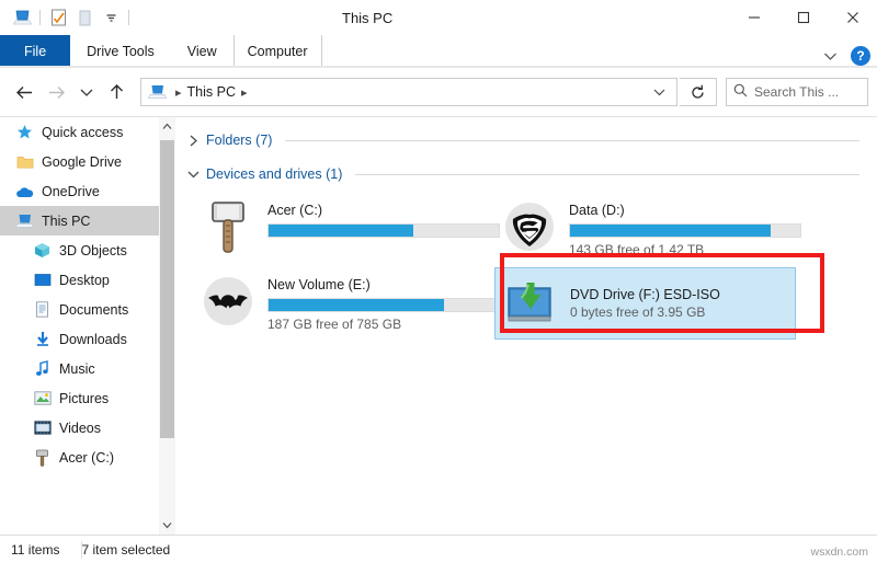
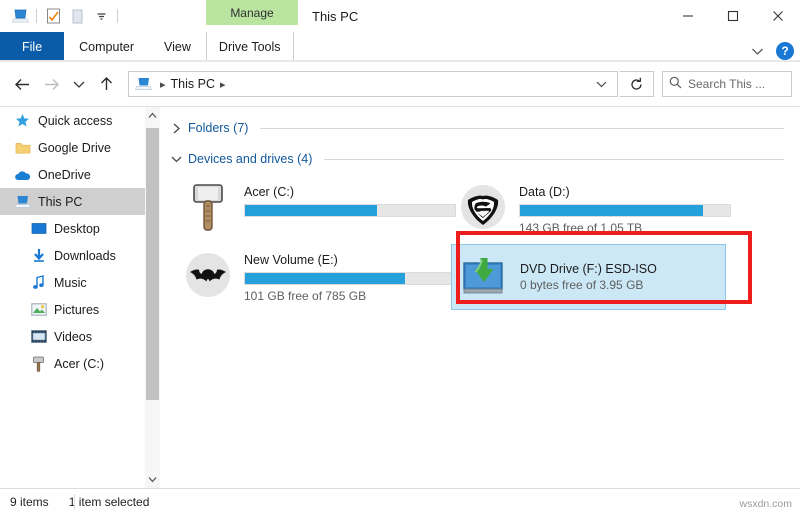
+ Manage
  This PC
  File
- Drive Tools
+ Computer
  View
- Computer
+ Drive Tools
  ?
  ▸
  This PC
  ▸
  Search This ...
  Quick access
  Google Drive
  OneDrive
  This PC
- 3D Objects
  Desktop
- Documents
  Downloads
  Music
  Pictures
  Videos
  Acer (C:)
  Folders (7)
- Devices and drives (1)
+ Devices and drives (4)
  Acer (C:)
  Data (D:)
- 143 GB free of 1.42 TB
+ 143 GB free of 1.05 TB
  New Volume (E:)
- 187 GB free of 785 GB
+ 101 GB free of 785 GB
  DVD Drive (F:) ESD-ISO
  0 bytes free of 3.95 GB
- 11 items
+ 9 items
- 7 item selected
+ 1 item selected
  wsxdn.com
